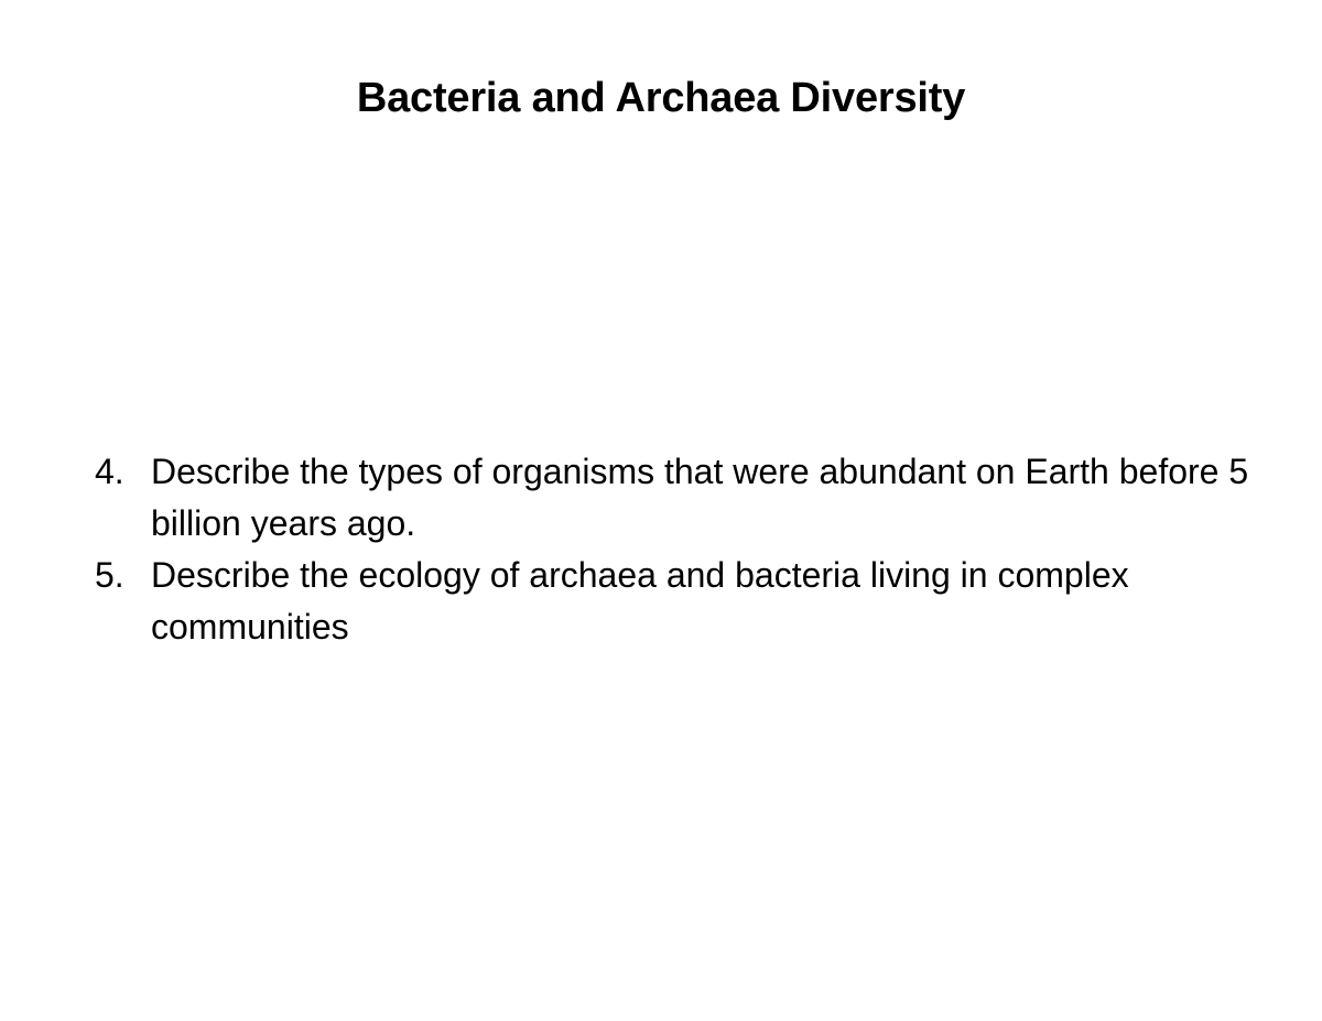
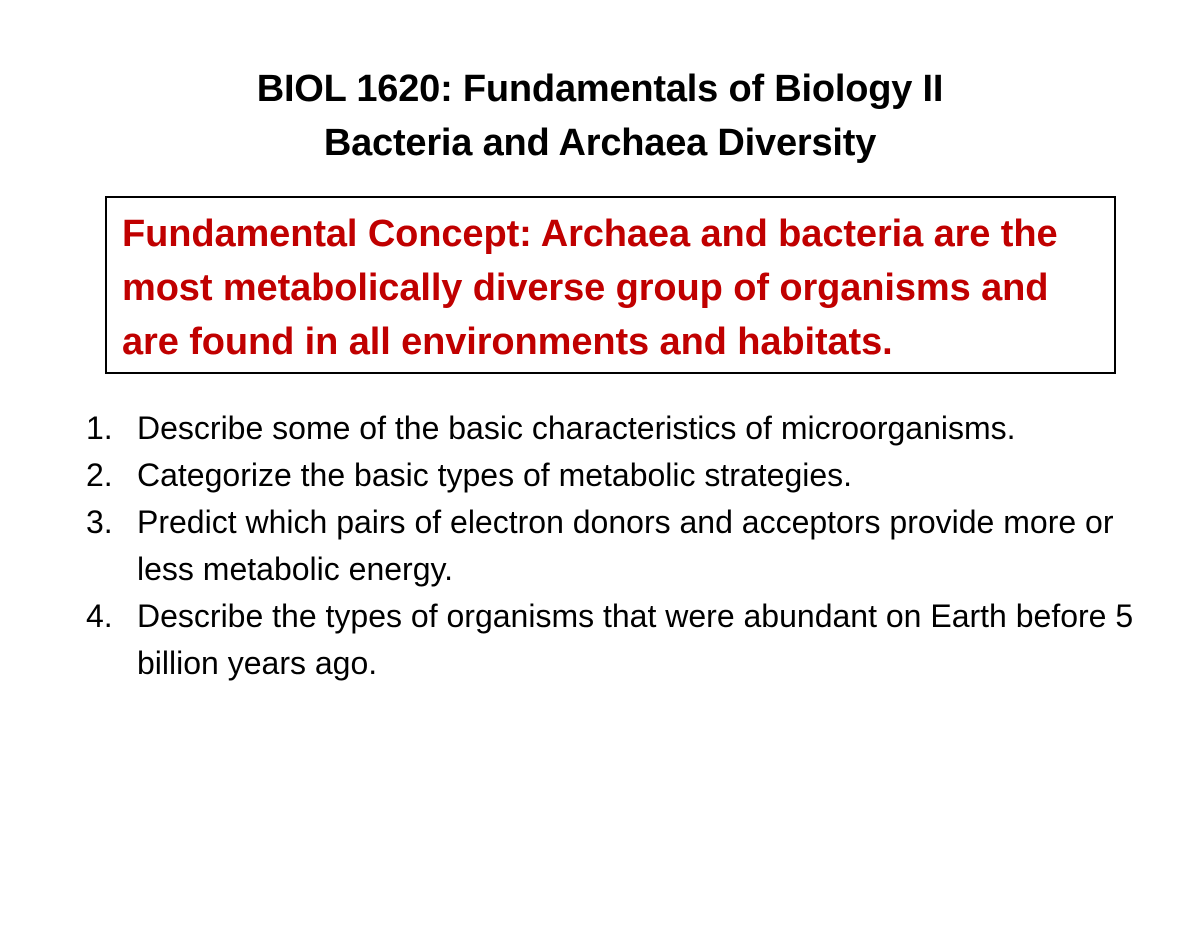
+ BIOL 1620: Fundamentals of Biology II
  Bacteria and Archaea Diversity
+ Fundamental Concept: Archaea and bacteria are the
+ most metabolically diverse group of organisms and
+ are found in all environments and habitats.
+ 1.
+ Describe some of the basic characteristics of microorganisms.
+ 2.
+ Categorize the basic types of metabolic strategies.
+ 3.
+ Predict which pairs of electron donors and acceptors provide more or less metabolic energy.
  4.
  Describe the types of organisms that were abundant on Earth before 5 billion years ago.
- 5.
- Describe the ecology of archaea and bacteria living in complex communities
